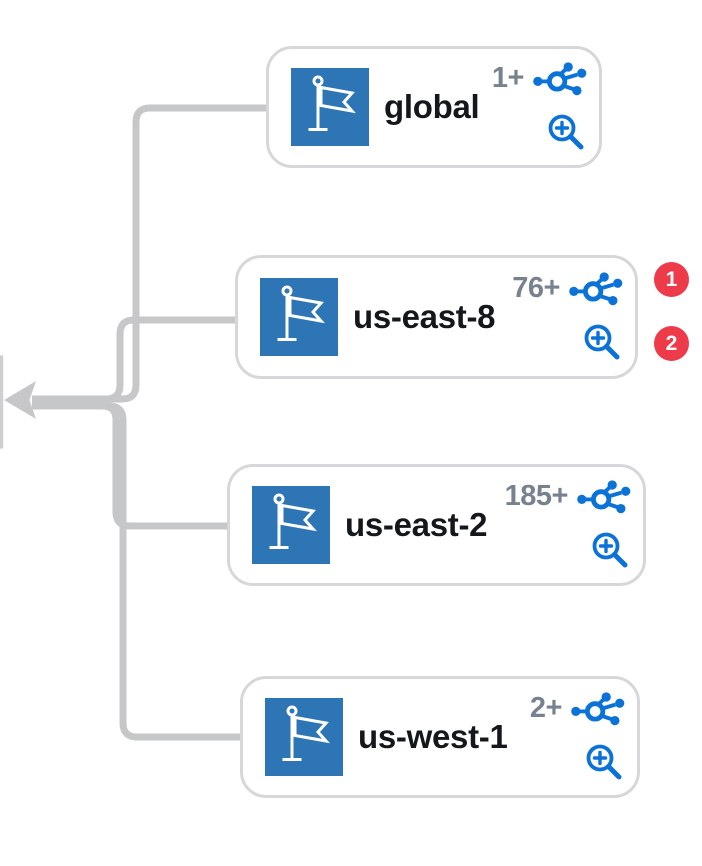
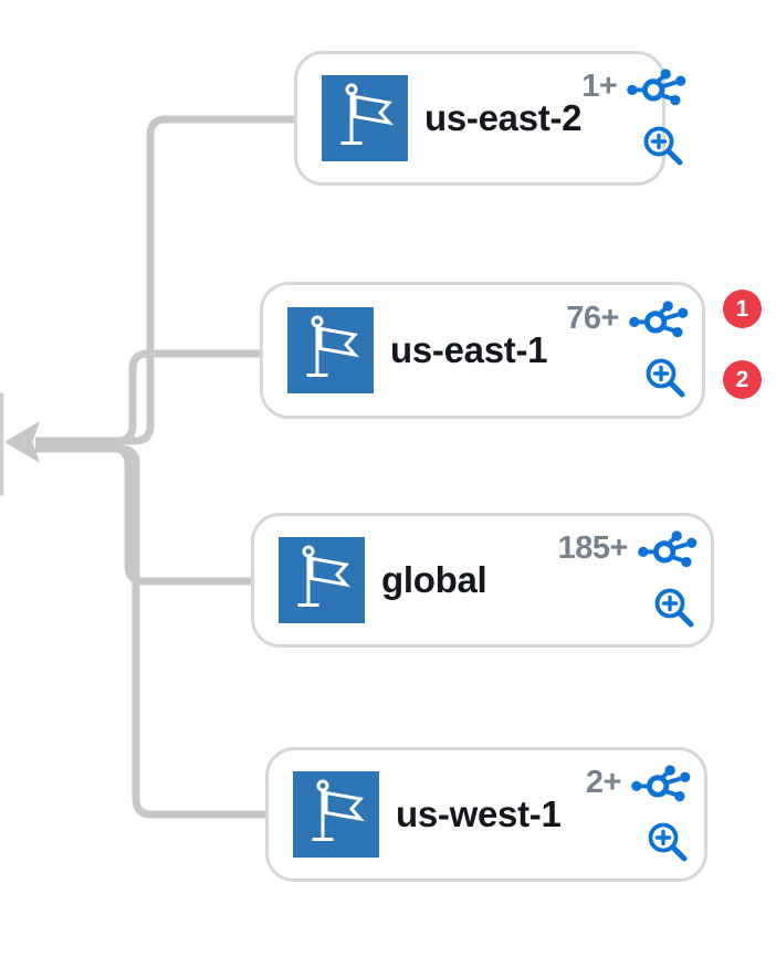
- global
+ us-east-2
  1+
- us-east-8
+ us-east-1
  76+
  1
  2
- us-east-2
+ global
  185+
  us-west-1
  2+
